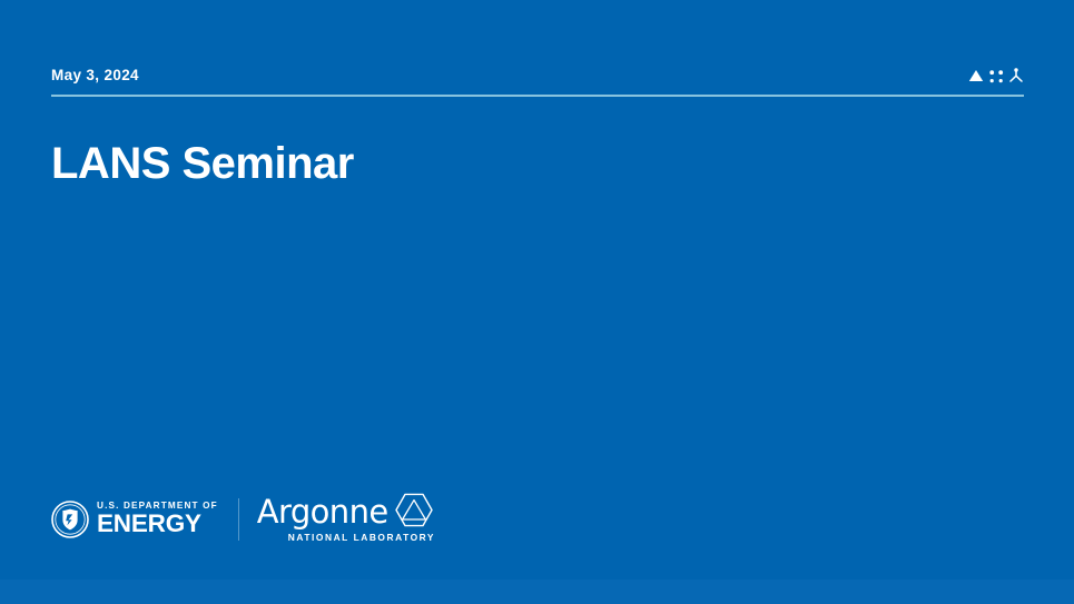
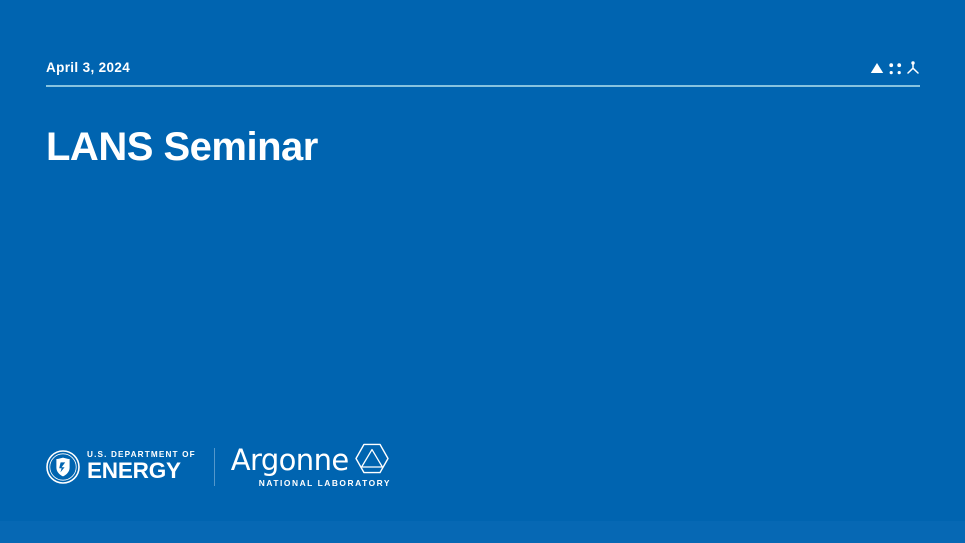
- May 3, 2024
+ April 3, 2024
  LANS Seminar
  U.S. DEPARTMENT OF
  ENERGY
  Argonne
  NATIONAL LABORATORY
